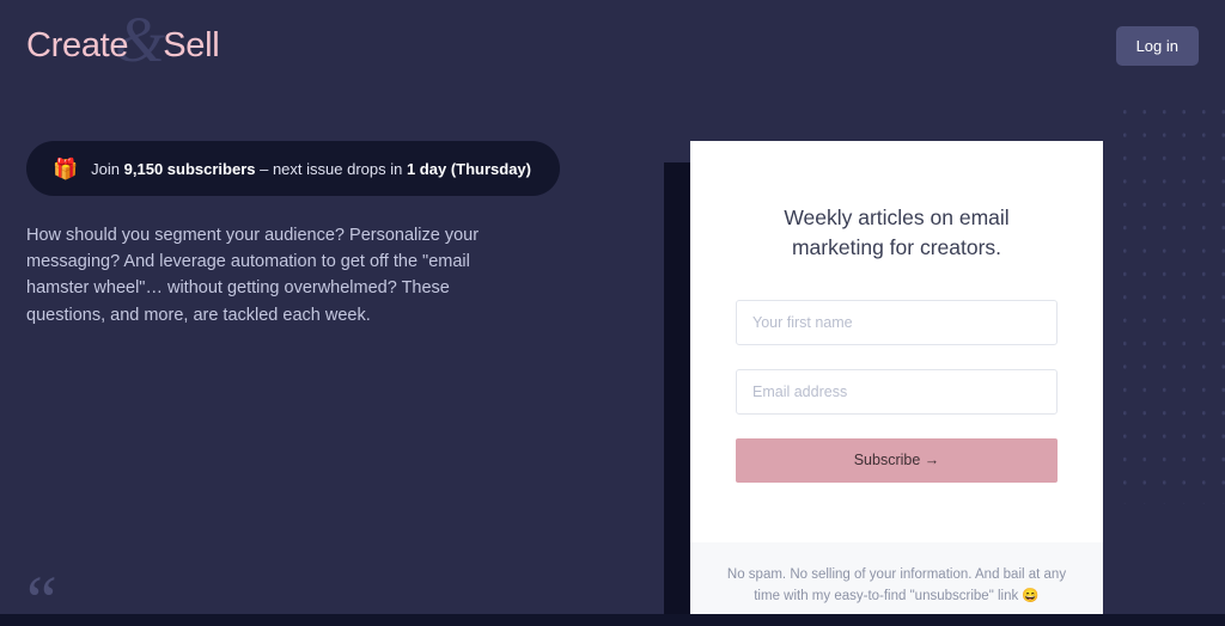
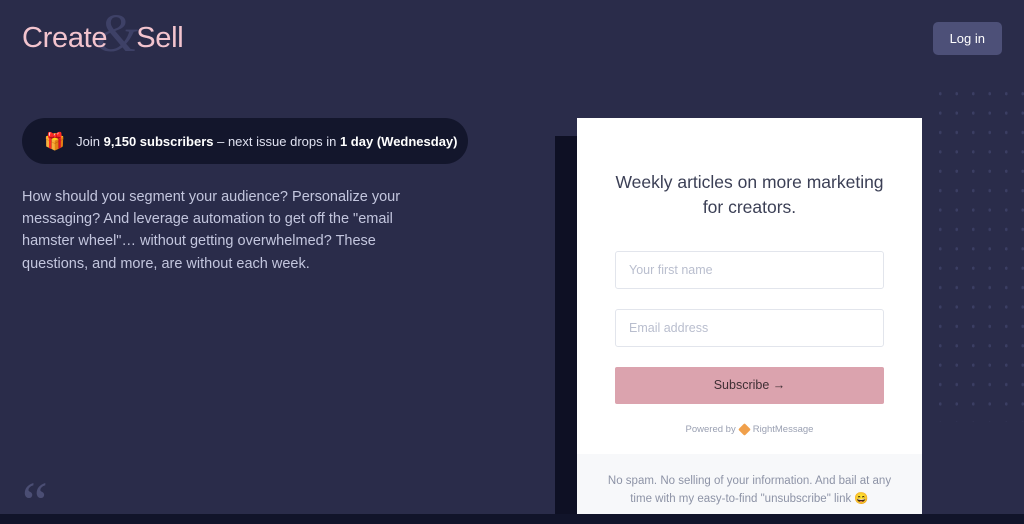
  Create
  &
  Sell
  Log in
  🎁
- Join 9,150 subscribers – next issue drops in 1 day (Thursday)
+ Join 9,150 subscribers – next issue drops in 1 day (Wednesday)
- How should you segment your audience? Personalize your messaging? And leverage automation to get off the "email hamster wheel"… without getting overwhelmed? These questions, and more, are tackled each week.
+ How should you segment your audience? Personalize your messaging? And leverage automation to get off the "email hamster wheel"… without getting overwhelmed? These questions, and more, are without each week.
  “
- Weekly articles on email marketing for creators.
+ Weekly articles on more marketing for creators.
  Your first name
  Email address
  Subscribe →
+ Powered by
+ RightMessage
  No spam. No selling of your information. And bail at any time with my easy-to-find "unsubscribe" link 😄
